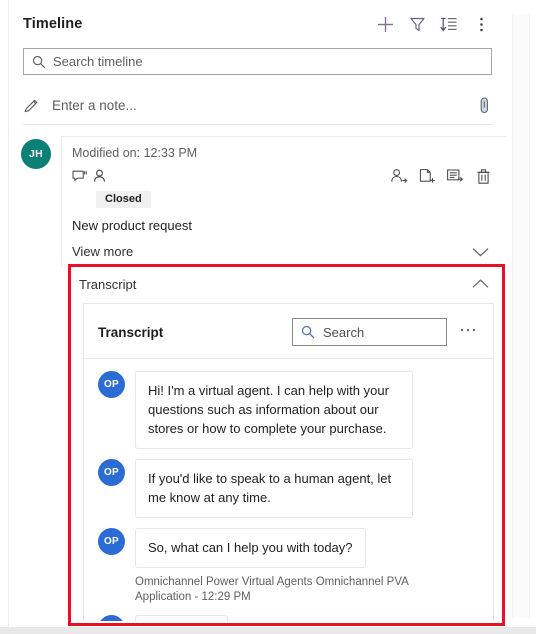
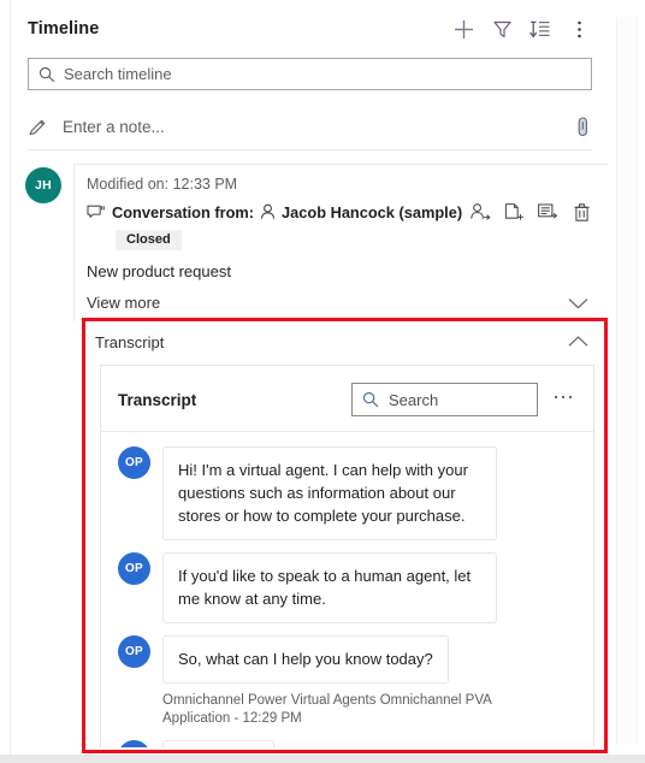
  Timeline
  Search timeline
  Enter a note...
  JH
  Modified on: 12:33 PM
+ Conversation from:
+ Jacob Hancock (sample)
  Closed
  New product request
  View more
  Transcript
  Transcript
  Search
  OP
  Hi! I'm a virtual agent. I can help with your questions such as information about our stores or how to complete your purchase.
  OP
  If you'd like to speak to a human agent, let me know at any time.
  OP
- So, what can I help you with today?
+ So, what can I help you know today?
  Omnichannel Power Virtual Agents Omnichannel PVA Application - 12:29 PM
